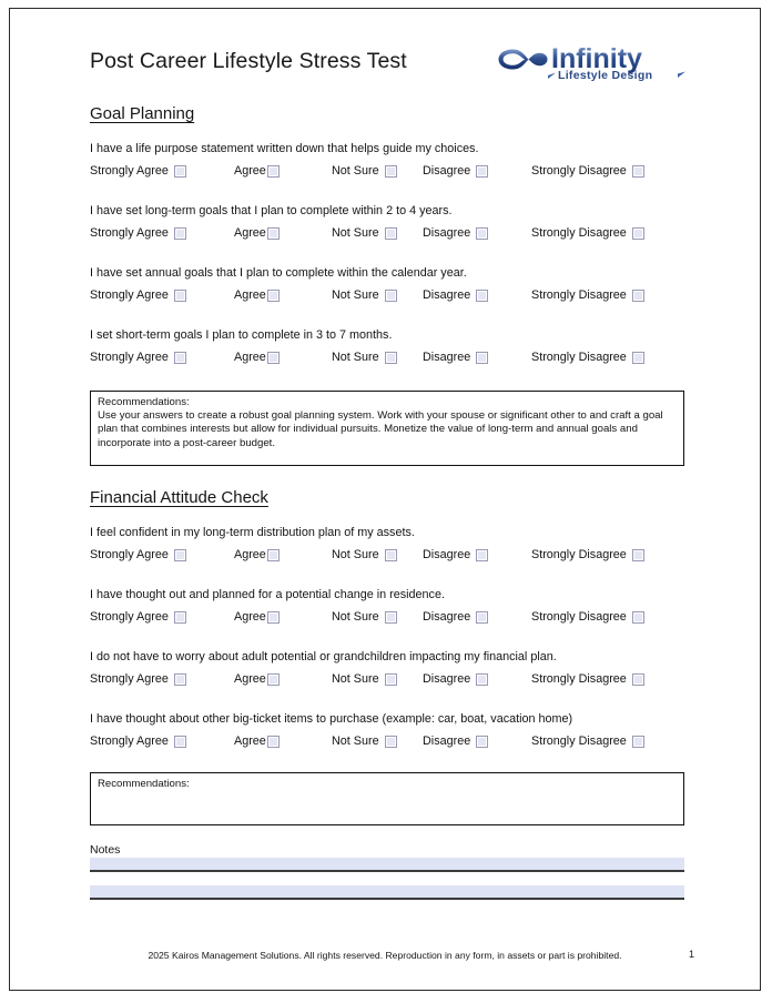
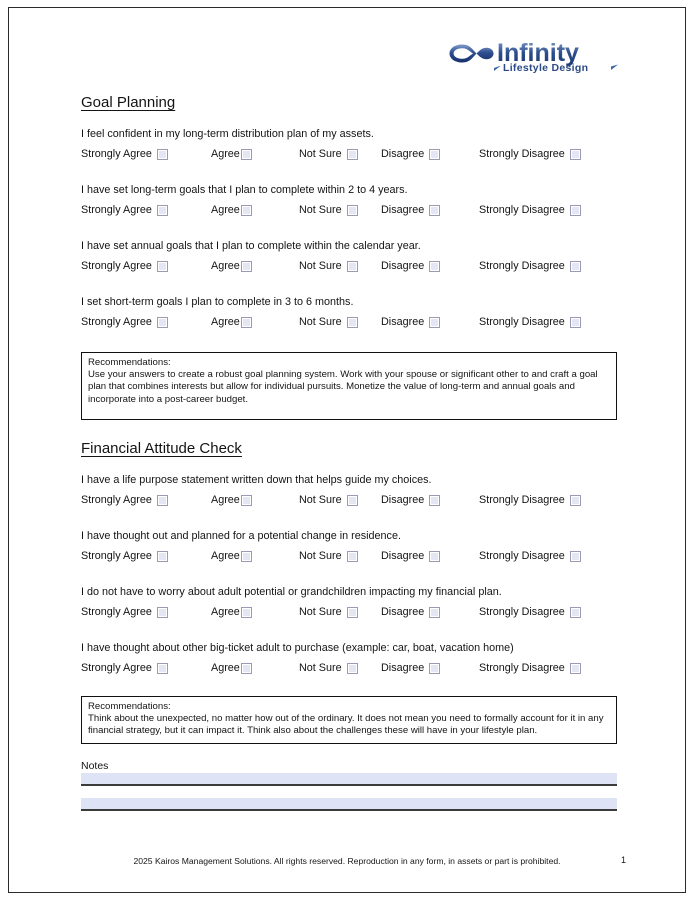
- Post Career Lifestyle Stress Test
  Infinity
  Lifestyle Design
  Goal Planning
- I have a life purpose statement written down that helps guide my choices.
+ I feel confident in my long-term distribution plan of my assets.
  Strongly Agree
  Agree
  Not Sure
  Disagree
  Strongly Disagree
  I have set long-term goals that I plan to complete within 2 to 4 years.
  Strongly Agree
  Agree
  Not Sure
  Disagree
  Strongly Disagree
  I have set annual goals that I plan to complete within the calendar year.
  Strongly Agree
  Agree
  Not Sure
  Disagree
  Strongly Disagree
- I set short-term goals I plan to complete in 3 to 7 months.
+ I set short-term goals I plan to complete in 3 to 6 months.
  Strongly Agree
  Agree
  Not Sure
  Disagree
  Strongly Disagree
  Recommendations:
  Use your answers to create a robust goal planning system. Work with your spouse or significant other to and craft a goal plan that combines interests but allow for individual pursuits. Monetize the value of long-term and annual goals and incorporate into a post-career budget.
  Financial Attitude Check
- I feel confident in my long-term distribution plan of my assets.
+ I have a life purpose statement written down that helps guide my choices.
  Strongly Agree
  Agree
  Not Sure
  Disagree
  Strongly Disagree
  I have thought out and planned for a potential change in residence.
  Strongly Agree
  Agree
  Not Sure
  Disagree
  Strongly Disagree
  I do not have to worry about adult potential or grandchildren impacting my financial plan.
  Strongly Agree
  Agree
  Not Sure
  Disagree
  Strongly Disagree
- I have thought about other big-ticket items to purchase (example: car, boat, vacation home)
+ I have thought about other big-ticket adult to purchase (example: car, boat, vacation home)
  Strongly Agree
  Agree
  Not Sure
  Disagree
  Strongly Disagree
  Recommendations:
+ Think about the unexpected, no matter how out of the ordinary. It does not mean you need to formally account for it in any financial strategy, but it can impact it. Think also about the challenges these will have in your lifestyle plan.
  Notes
  2025 Kairos Management Solutions. All rights reserved. Reproduction in any form, in assets or part is prohibited.
  1
